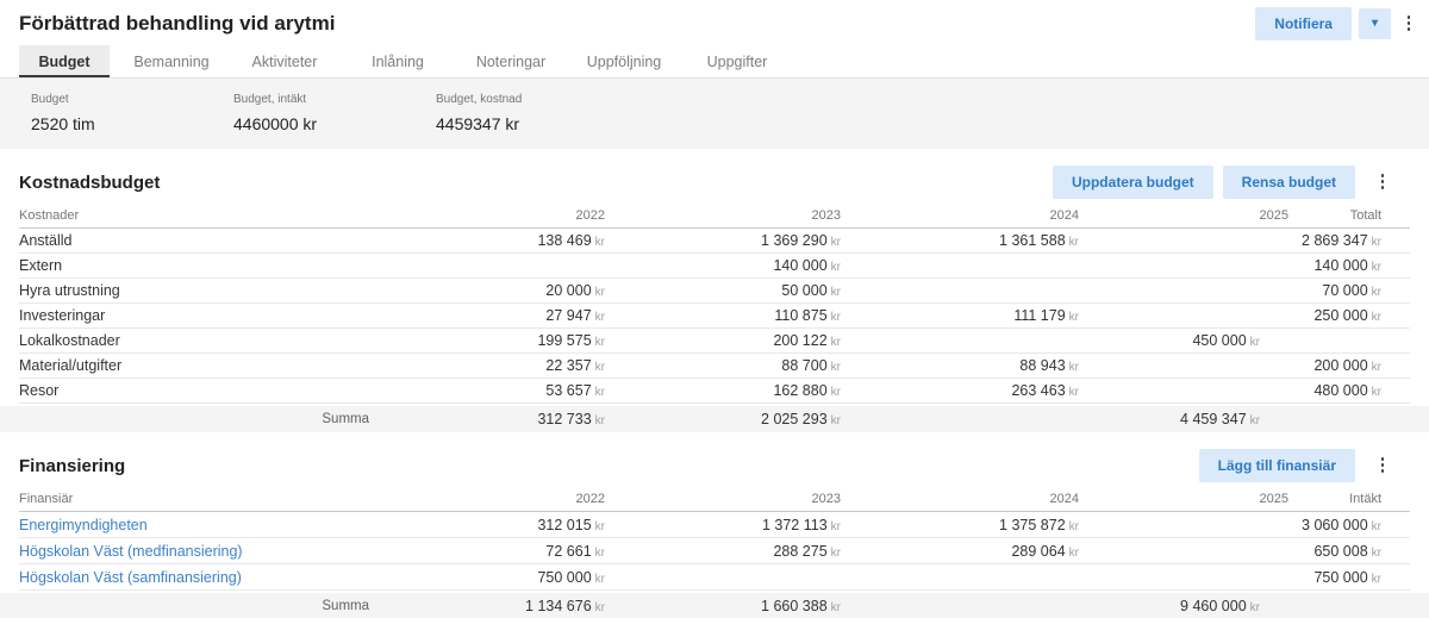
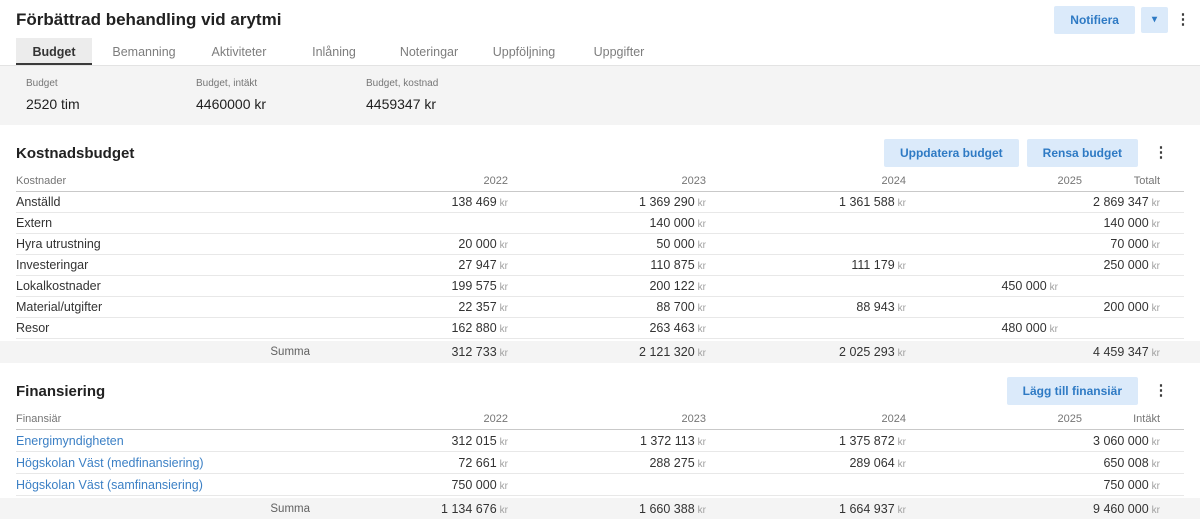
  Förbättrad behandling vid arytmi
  Notifiera
  ▾
  ⋮
  Budget
  Bemanning
  Aktiviteter
  Inlåning
  Noteringar
  Uppföljning
  Uppgifter
  Budget
  2520 tim
  Budget, intäkt
  4460000 kr
  Budget, kostnad
  4459347 kr
  Kostnadsbudget
  Uppdatera budget
  Rensa budget
  ⋮
  Kostnader
  2022
  2023
  2024
  2025
  Totalt
  Anställd
  138 469 kr
  1 369 290 kr
  1 361 588 kr
  2 869 347 kr
  Extern
  140 000 kr
  140 000 kr
  Hyra utrustning
  20 000 kr
  50 000 kr
  70 000 kr
  Investeringar
  27 947 kr
  110 875 kr
  111 179 kr
  250 000 kr
  Lokalkostnader
  199 575 kr
  200 122 kr
  450 000 kr
  Material/utgifter
  22 357 kr
  88 700 kr
  88 943 kr
  200 000 kr
  Resor
- 53 657 kr
  162 880 kr
  263 463 kr
  480 000 kr
  Summa
  312 733 kr
+ 2 121 320 kr
  2 025 293 kr
  4 459 347 kr
  Finansiering
  Lägg till finansiär
  ⋮
  Finansiär
  2022
  2023
  2024
  2025
  Intäkt
  Energimyndigheten
  312 015 kr
  1 372 113 kr
  1 375 872 kr
  3 060 000 kr
  Högskolan Väst (medfinansiering)
  72 661 kr
  288 275 kr
  289 064 kr
  650 008 kr
  Högskolan Väst (samfinansiering)
  750 000 kr
  750 000 kr
  Summa
  1 134 676 kr
  1 660 388 kr
+ 1 664 937 kr
  9 460 000 kr
